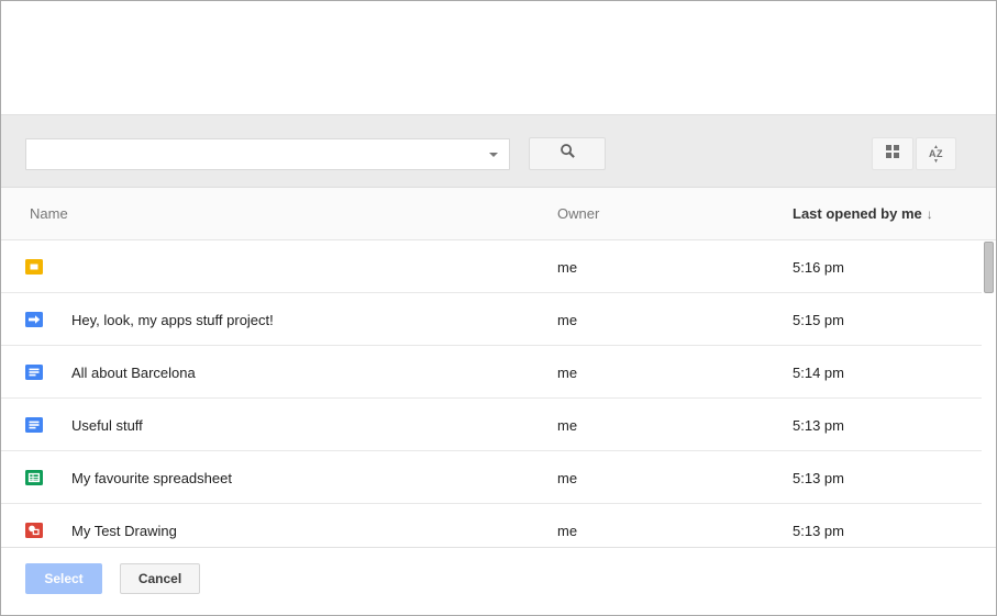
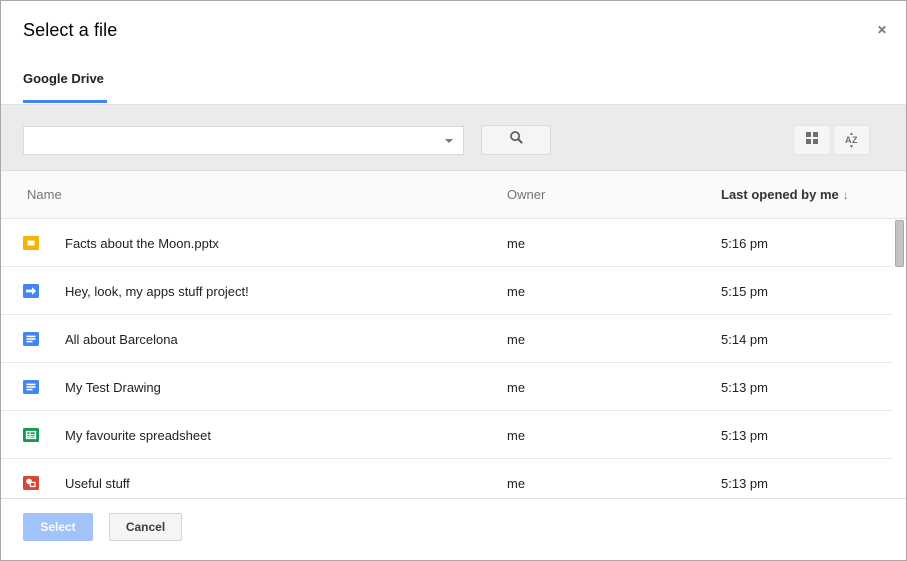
+ Select a file
+ ✕
+ Google Drive
  AZ
  Name
  Owner
  Last opened by me ↓
+ Facts about the Moon.pptx
  me
  5:16 pm
  Hey, look, my apps stuff project!
  me
  5:15 pm
  All about Barcelona
  me
  5:14 pm
- Useful stuff
+ My Test Drawing
  me
  5:13 pm
  My favourite spreadsheet
  me
  5:13 pm
- My Test Drawing
+ Useful stuff
  me
  5:13 pm
  Select
  Cancel
